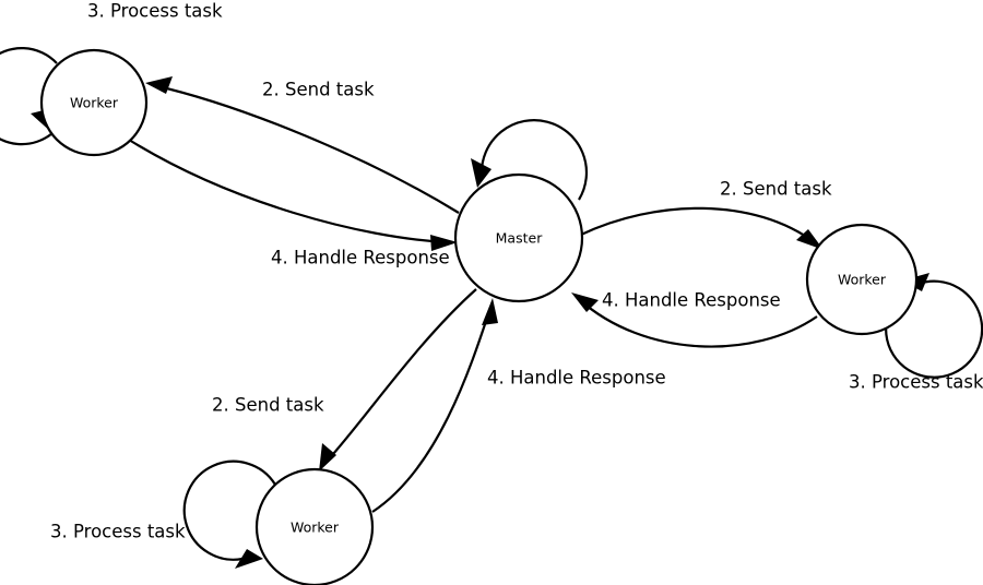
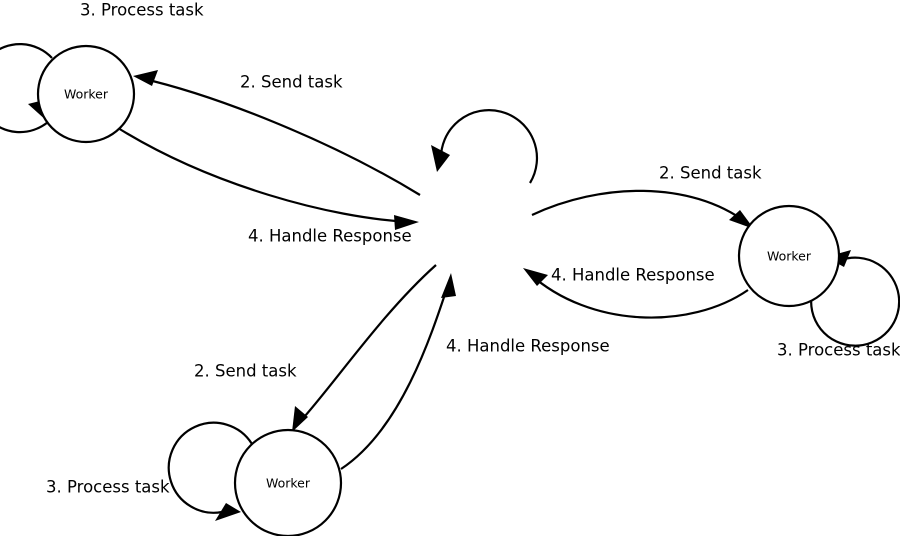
  Worker
- Master
  Worker
  Worker
  3. Process task
  2. Send task
  2. Send task
  4. Handle Response
  4. Handle Response
  4. Handle Response
  3. Process task
  2. Send task
  3. Process task
